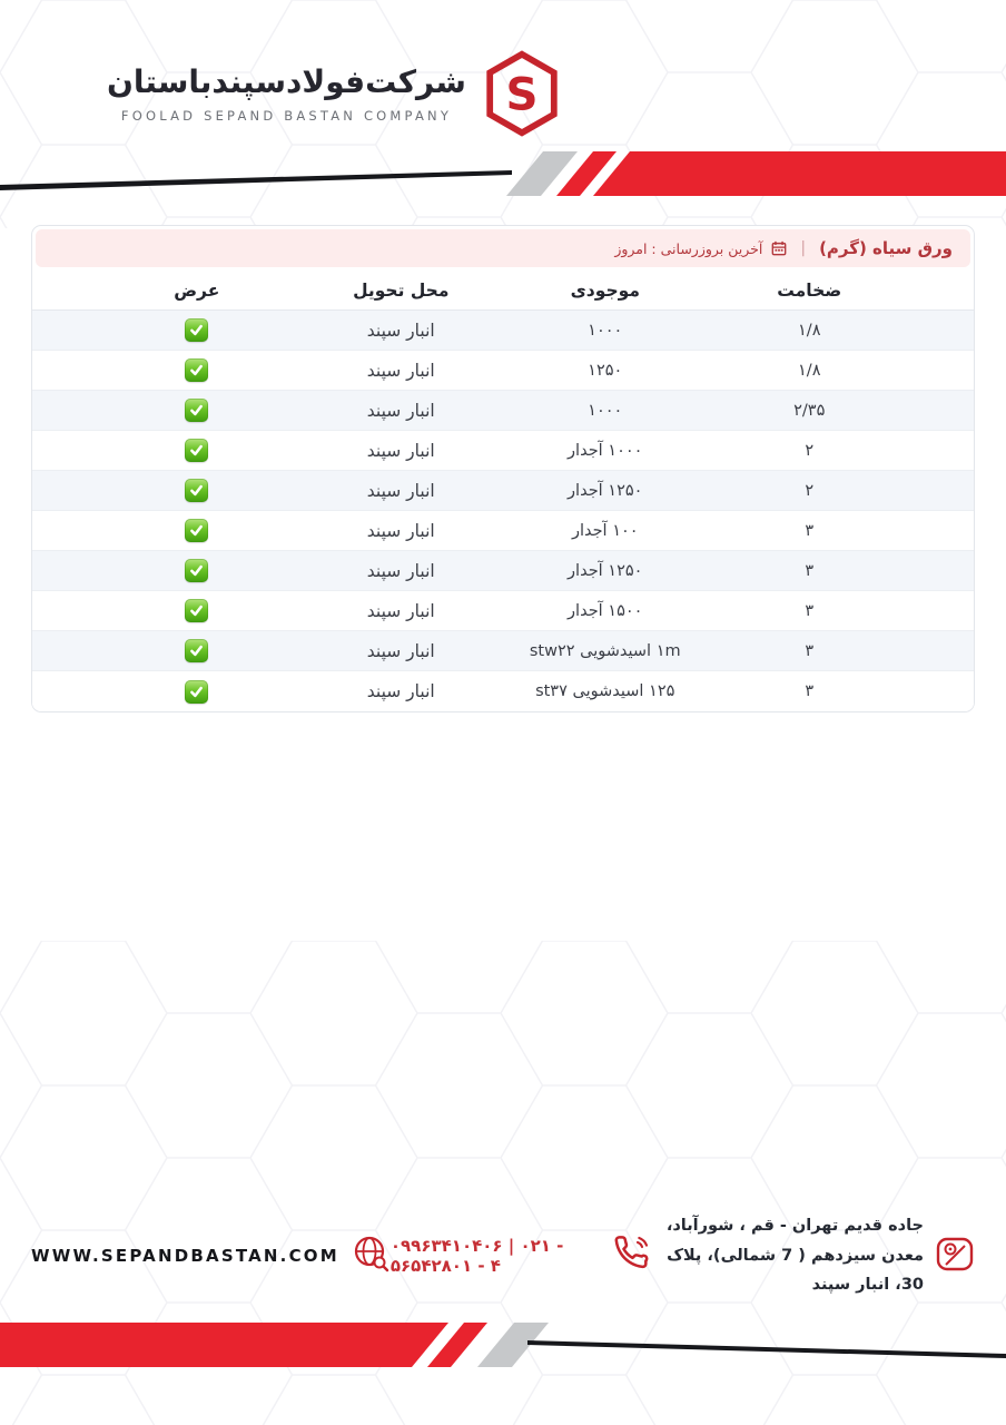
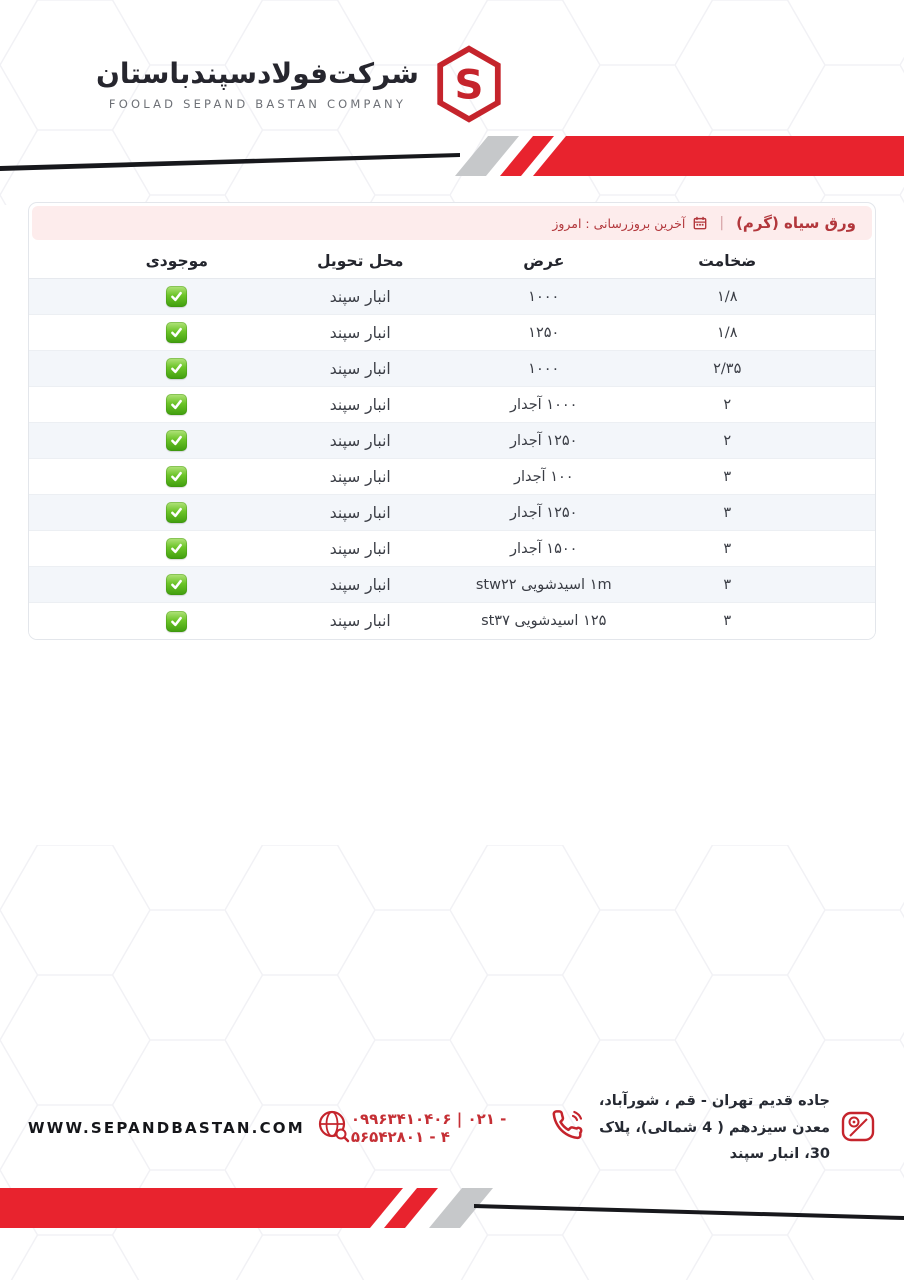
  شرکت‌فولادسپندباستان
  FOOLAD SEPAND BASTAN COMPANY
  S
  ورق سیاه (گرم)
  |
  آخرین بروزرسانی : امروز
  ضخامت
- موجودی
+ عرض
  محل تحویل
- عرض
+ موجودی
  ۱/۸
  ۱۰۰۰
  انبار سپند
  ۱/۸
  ۱۲۵۰
  انبار سپند
  ۲/۳۵
  ۱۰۰۰
  انبار سپند
  ۲
  ۱۰۰۰ آجدار
  انبار سپند
  ۲
  ۱۲۵۰ آجدار
  انبار سپند
  ۳
  ۱۰۰ آجدار
  انبار سپند
  ۳
  ۱۲۵۰ آجدار
  انبار سپند
  ۳
  ۱۵۰۰ آجدار
  انبار سپند
  ۳
  ۱m اسیدشویی stw۲۲
  انبار سپند
  ۳
  ۱۲۵ اسیدشویی st۳۷
  انبار سپند
  WWW.SEPANDBASTAN.COM
  ۰۹۹۶۳۴۱۰۴۰۶ | ۰۲۱ - ۵۶۵۴۲۸۰۱ - ۴
  جاده قدیم تهران - قم ، شورآباد،
- معدن سیزدهم ( 7 شمالی)، پلاک 30، انبار سپند
+ معدن سیزدهم ( 4 شمالی)، پلاک 30، انبار سپند
